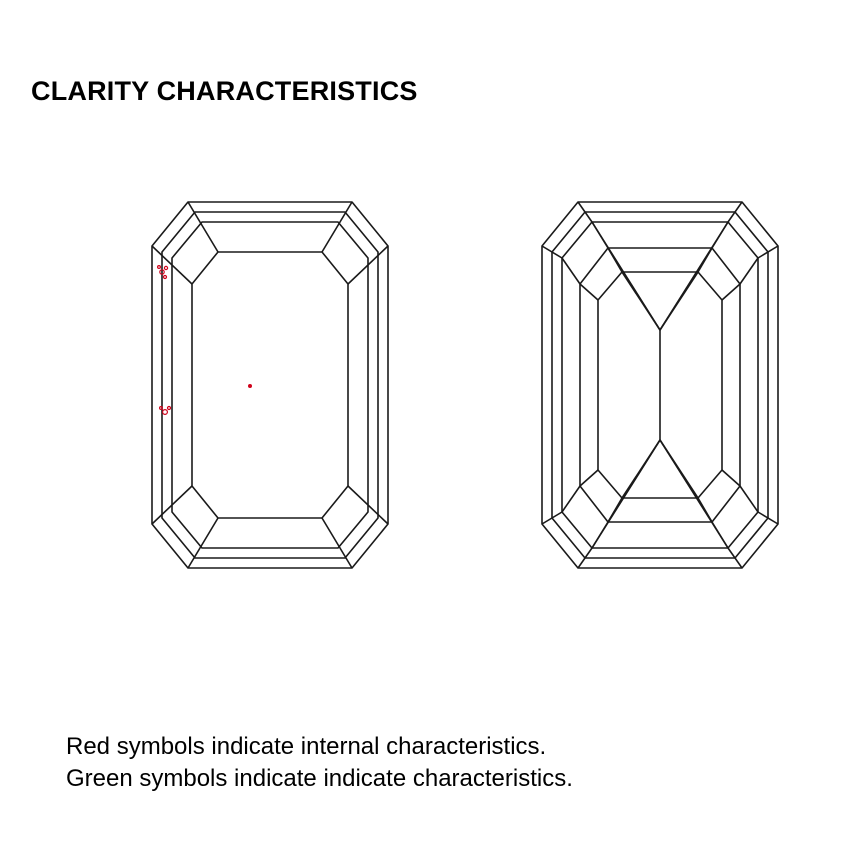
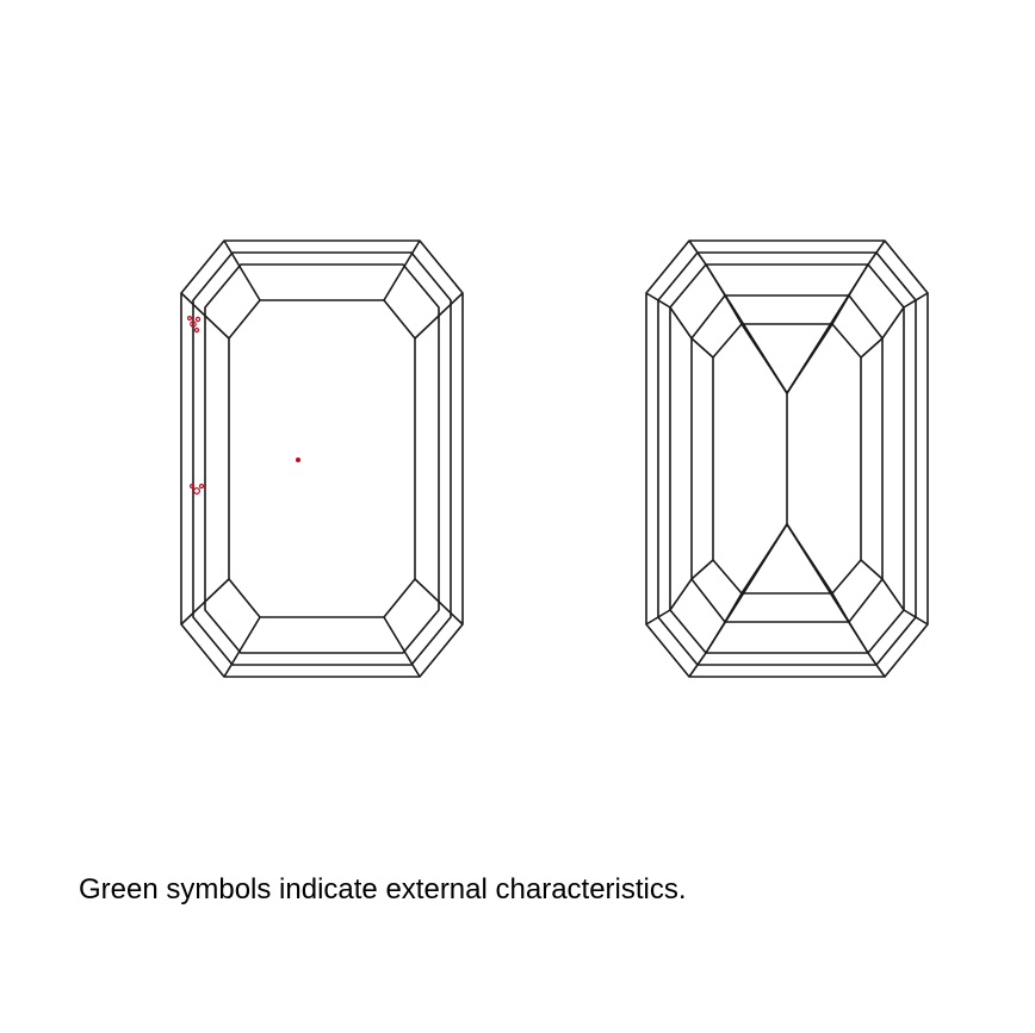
- CLARITY CHARACTERISTICS
- Red symbols indicate internal characteristics.
- Green symbols indicate indicate characteristics.
+ Green symbols indicate external characteristics.
